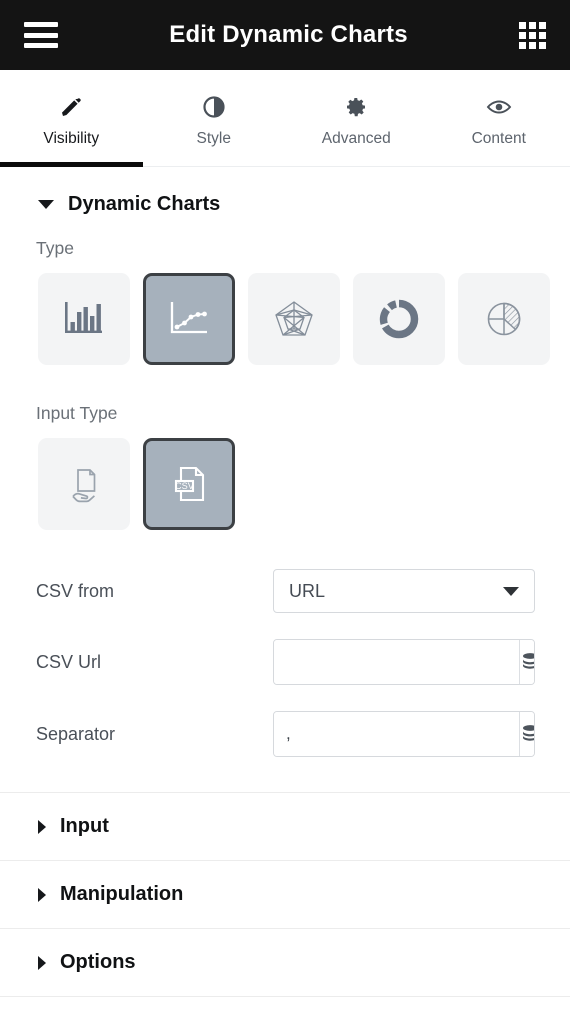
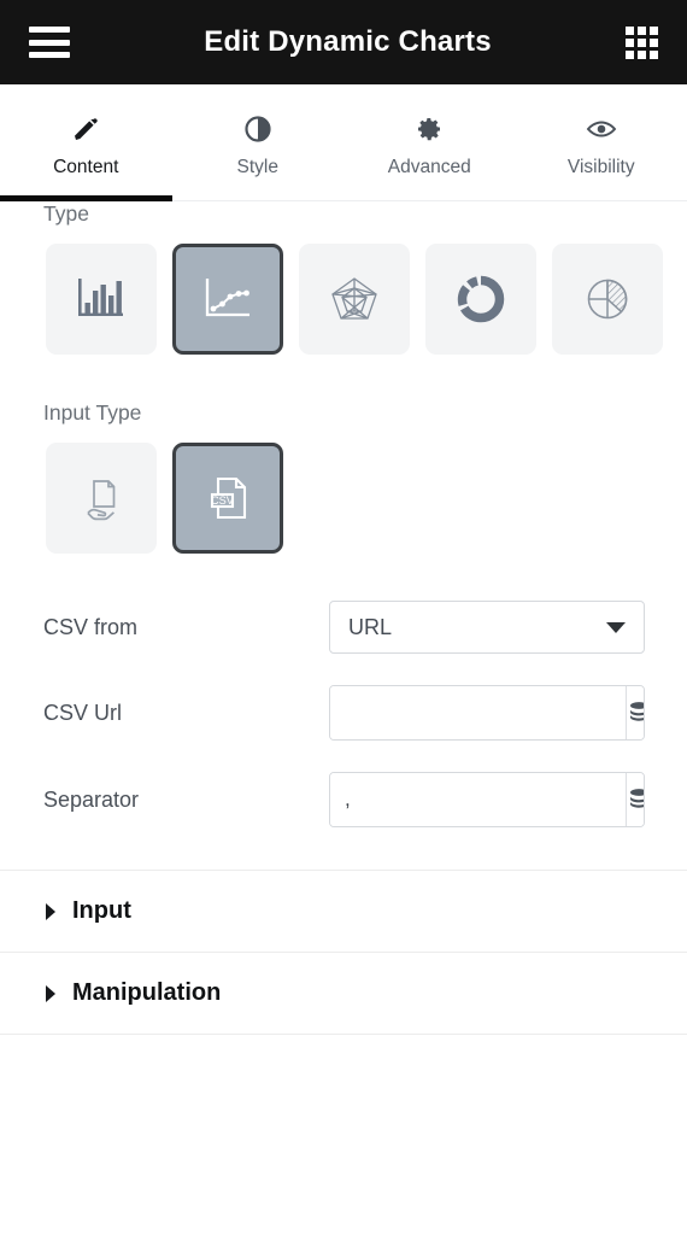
  Edit Dynamic Charts
- Visibility
+ Content
  Style
  Advanced
- Content
+ Visibility
- Dynamic Charts
  Type
  Input Type
  CSV
  CSV from
  URL
  CSV Url
  Separator
  ,
  Input
  Manipulation
- Options
